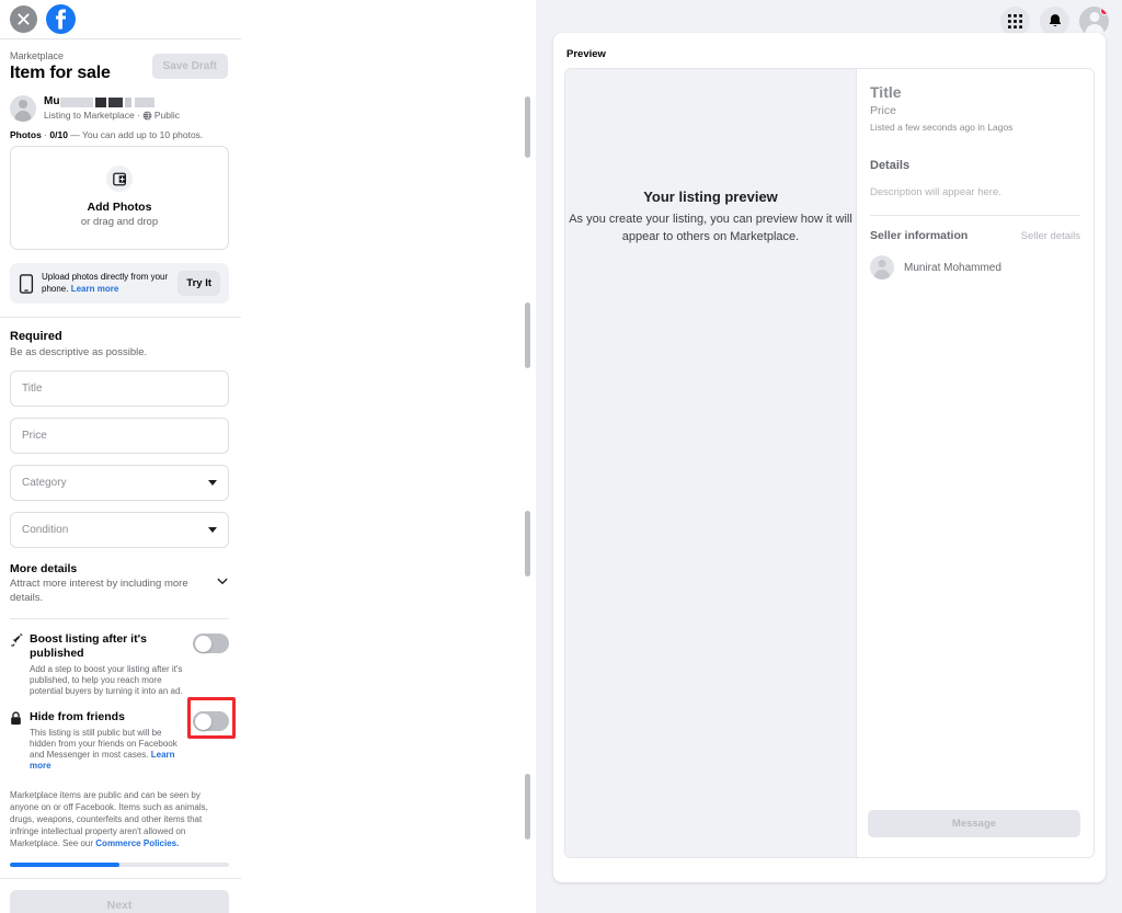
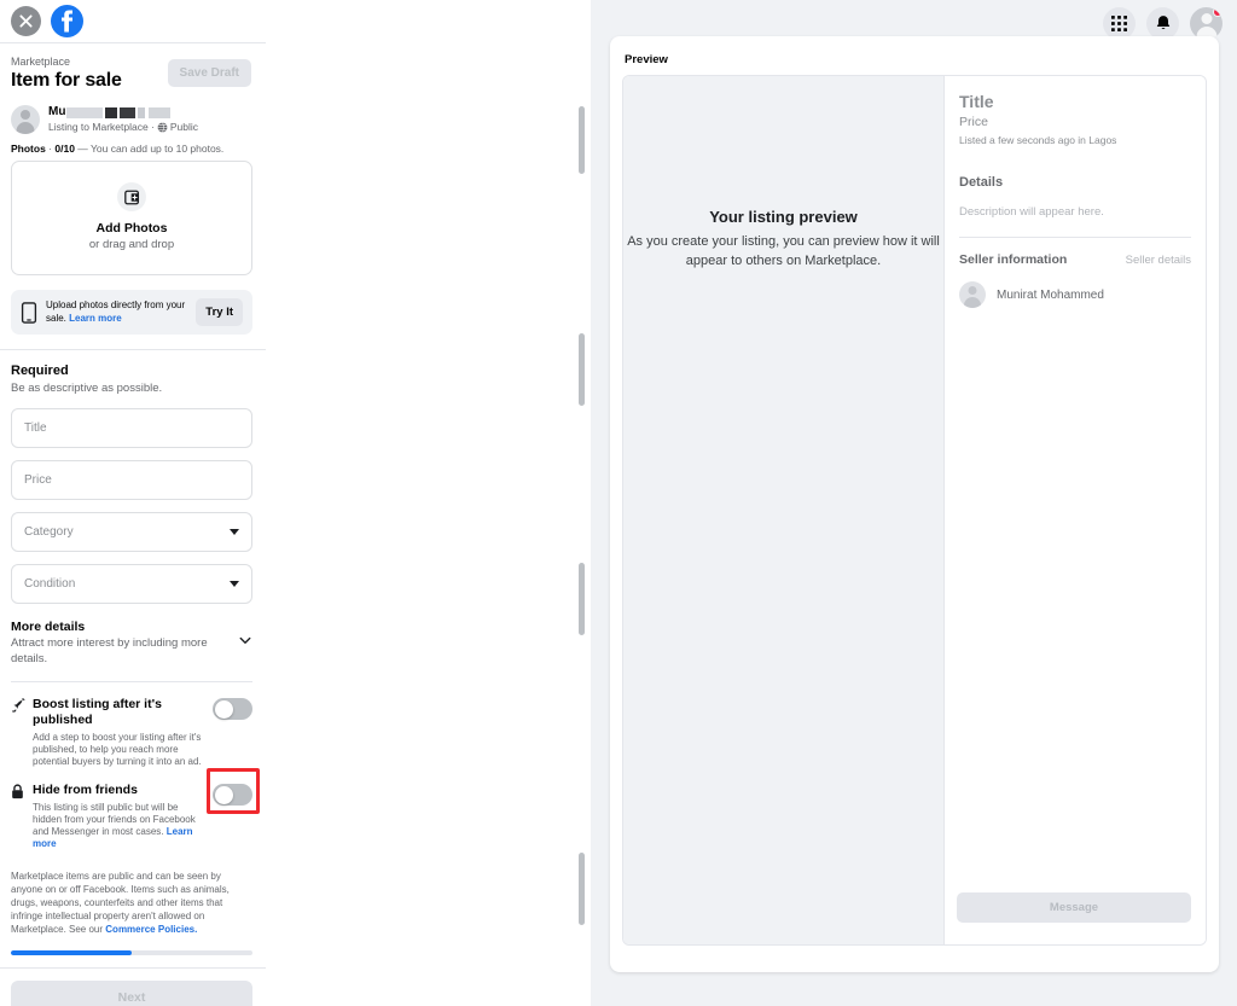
  Marketplace
  Item for sale
  Save Draft
  Mu
  Listing to Marketplace ·
  Public
  Photos · 0/10 — You can add up to 10 photos.
  Add Photos
  or drag and drop
- Upload photos directly from your phone. Learn more
+ Upload photos directly from your sale. Learn more
  Try It
  Required
  Be as descriptive as possible.
  Title
  Price
  Category
  Condition
  More details
  Attract more interest by including more details.
  Boost listing after it's published
  Add a step to boost your listing after it's published, to help you reach more potential buyers by turning it into an ad.
  Hide from friends
  This listing is still public but will be hidden from your friends on Facebook and Messenger in most cases. Learn more
  Marketplace items are public and can be seen by anyone on or off Facebook. Items such as animals, drugs, weapons, counterfeits and other items that infringe intellectual property aren't allowed on Marketplace. See our Commerce Policies.
  Next
  Preview
  Your listing preview
  As you create your listing, you can preview how it will appear to others on Marketplace.
  Title
  Price
  Listed a few seconds ago in Lagos
  Details
  Description will appear here.
  Seller information
  Seller details
  Munirat Mohammed
  Message
